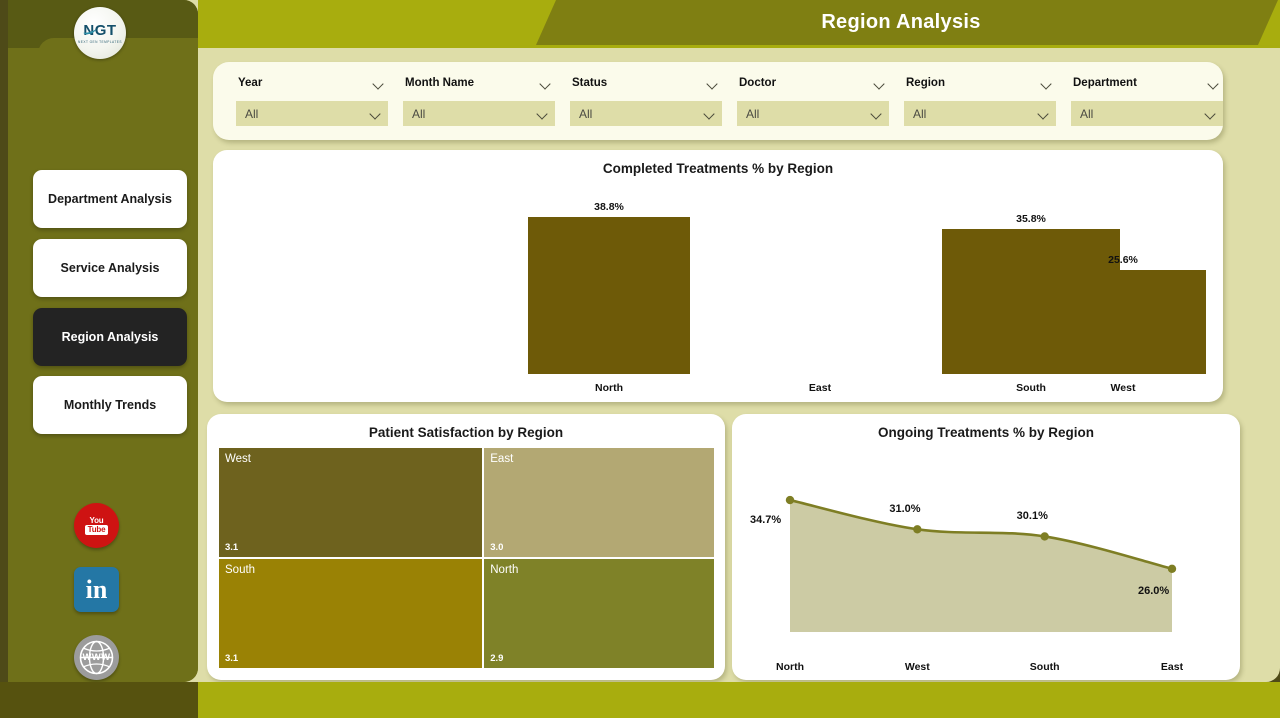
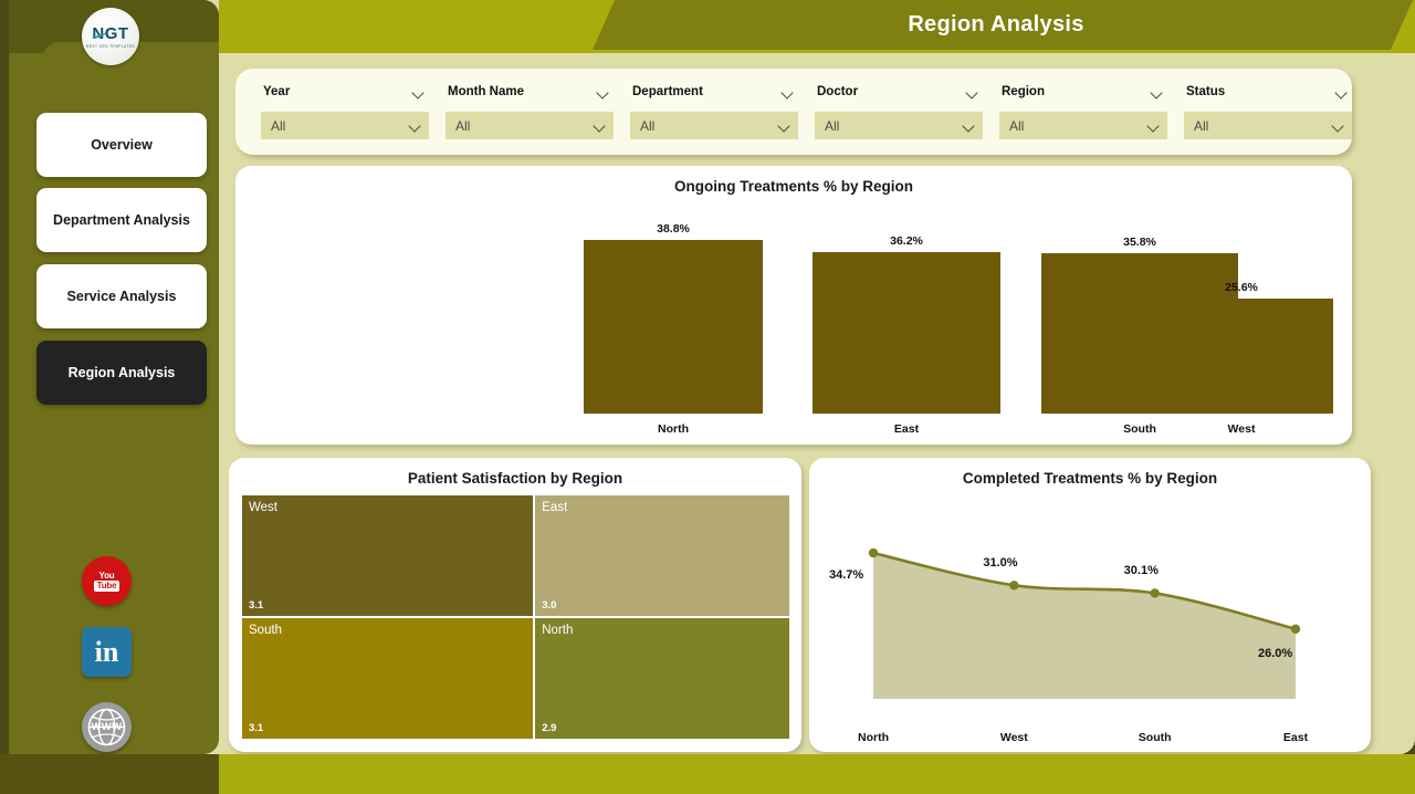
  Region Analysis
  NGT
+ Overview
  Department Analysis
  Service Analysis
  Region Analysis
- Monthly Trends
  You
  Tube
  in
  WWW
  Year
  All
  Month Name
  All
- Status
+ Department
  All
  Doctor
  All
  Region
  All
- Department
+ Status
  All
- Completed Treatments % by Region
+ Ongoing Treatments % by Region
  38.8%
  North
+ 36.2%
  East
  35.8%
  South
  25.6%
  West
  Patient Satisfaction by Region
  West
  3.1
  East
  3.0
  South
  3.1
  North
  2.9
- Ongoing Treatments % by Region
+ Completed Treatments % by Region
  34.7%
  North
  31.0%
  West
  30.1%
  South
  26.0%
  East
